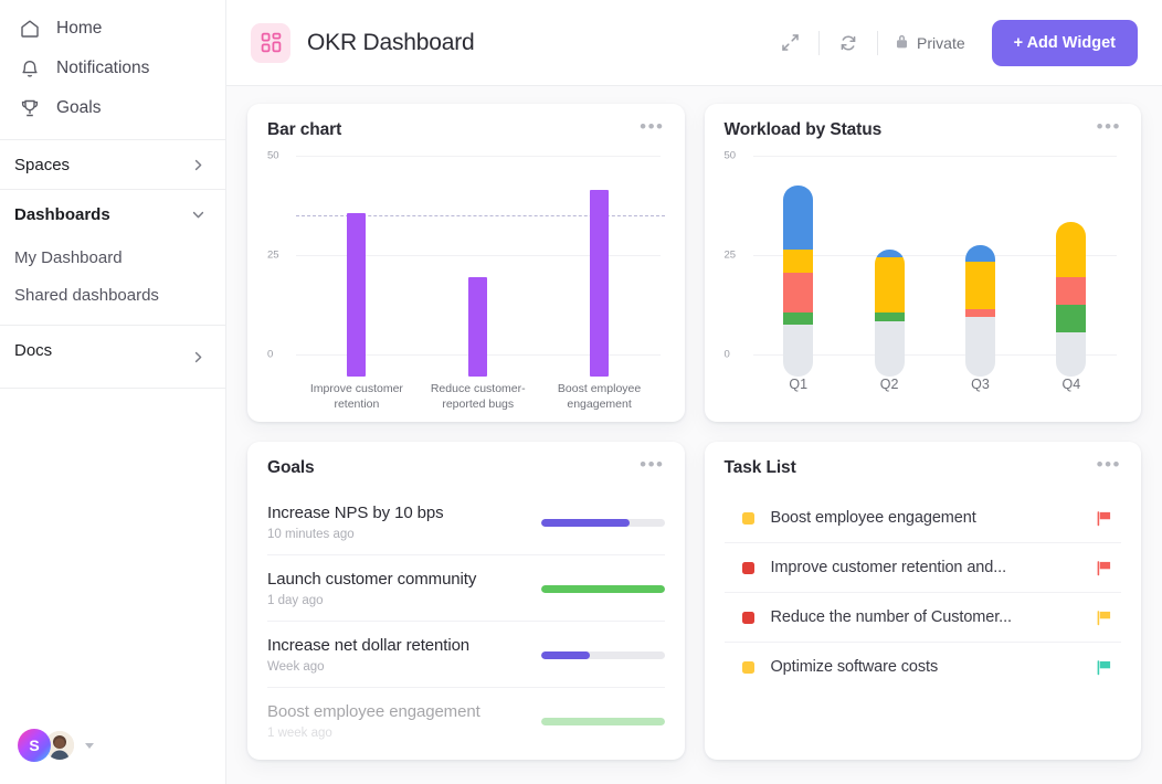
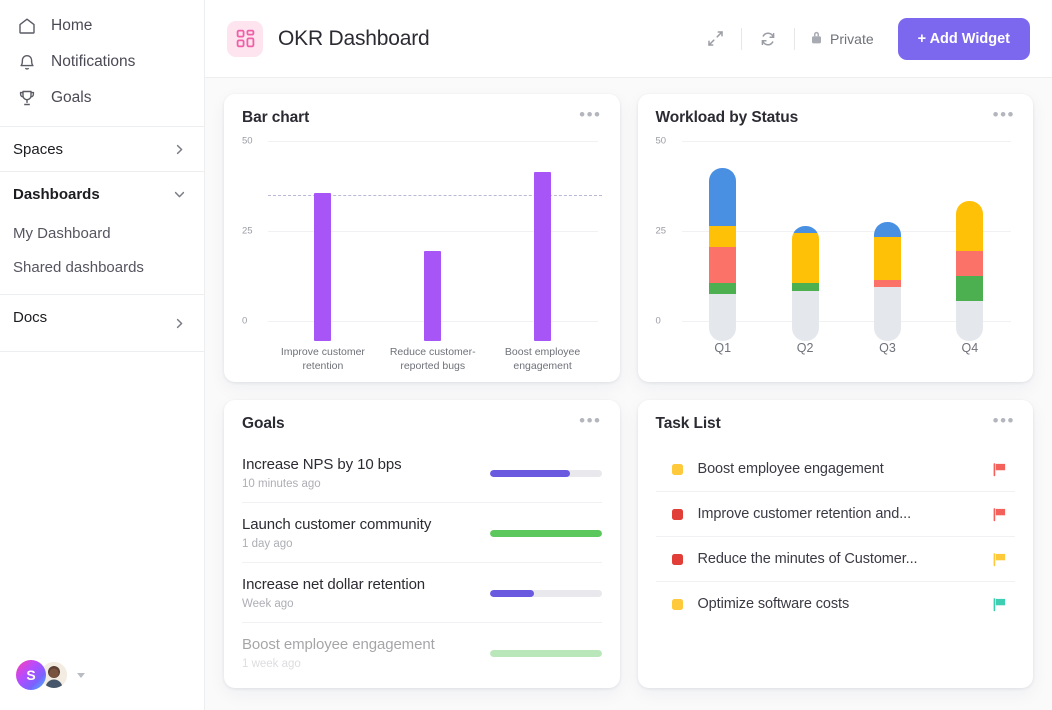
  Home
  Notifications
  Goals
  Spaces
  Dashboards
  My Dashboard
  Shared dashboards
  Docs
  S
  OKR Dashboard
  Private
  + Add Widget
  Bar chart
  •••
  50
  25
  0
  Improve customer retention
  Reduce customer-reported bugs
  Boost employee engagement
  Workload by Status
  •••
  50
  25
  0
  Q1
  Q2
  Q3
  Q4
  Goals
  •••
  Increase NPS by 10 bps
  10 minutes ago
  Launch customer community
  1 day ago
  Increase net dollar retention
  Week ago
  Boost employee engagement
  1 week ago
  Task List
  •••
  Boost employee engagement
  Improve customer retention and...
- Reduce the number of Customer...
+ Reduce the minutes of Customer...
  Optimize software costs
